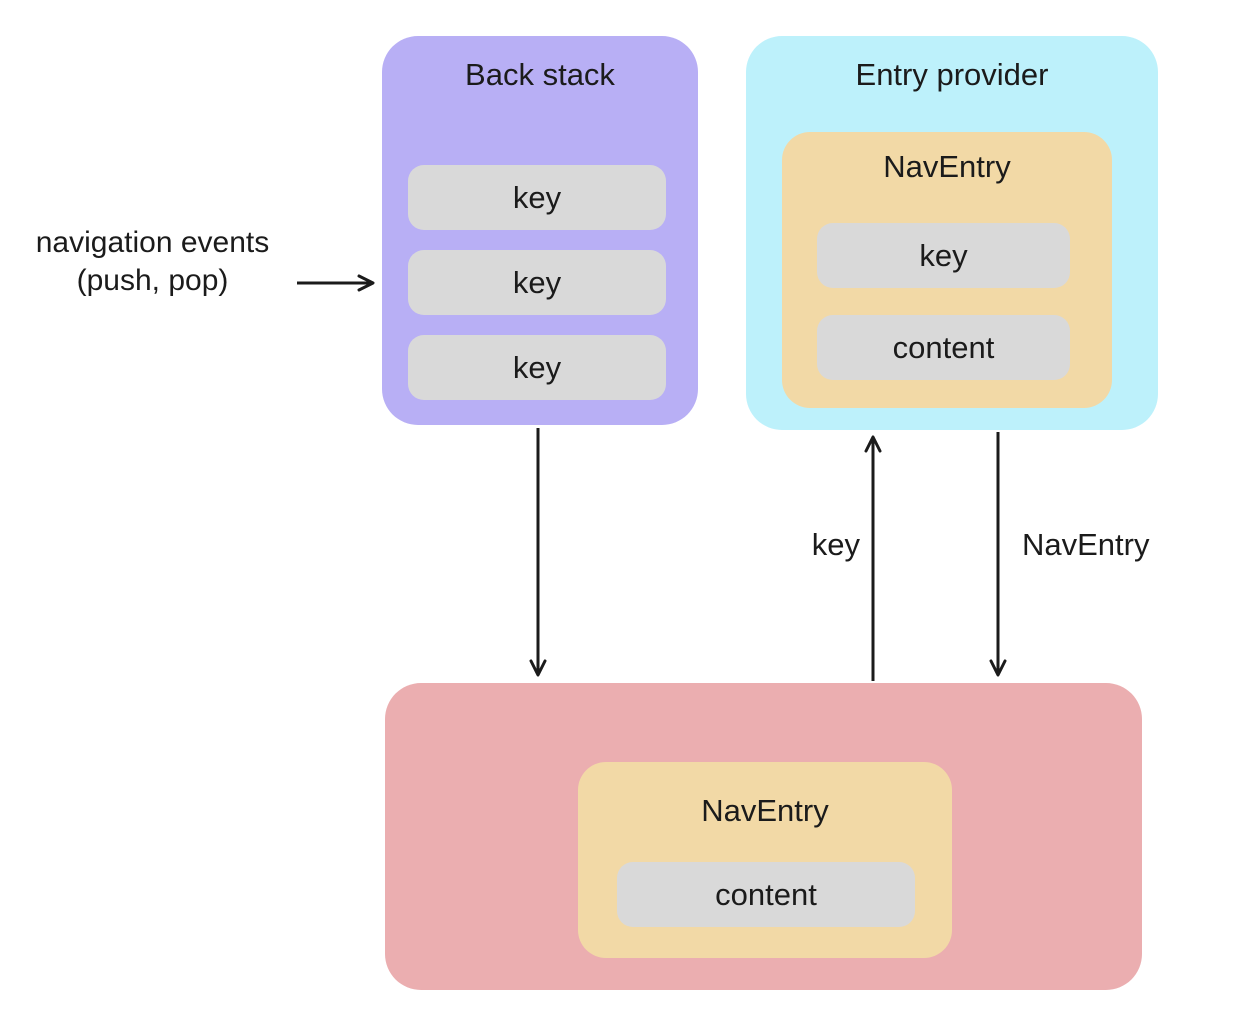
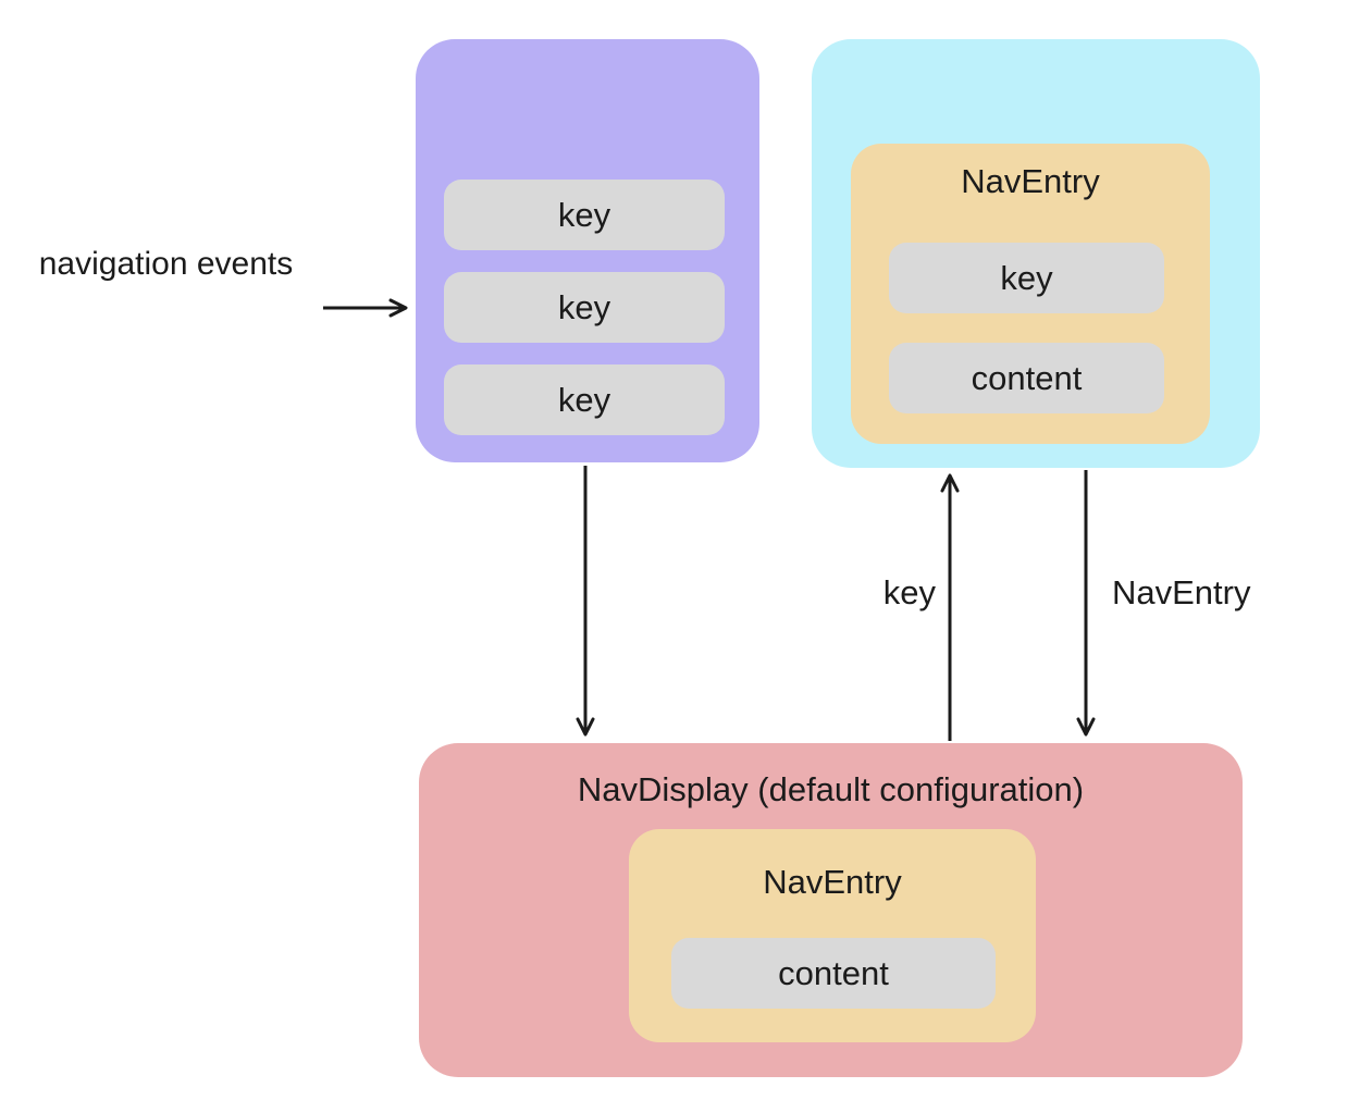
  navigation events
- (push, pop)
- Back stack
  key
  key
  key
- Entry provider
  NavEntry
  key
  content
  key
  NavEntry
+ NavDisplay (default configuration)
  NavEntry
  content
